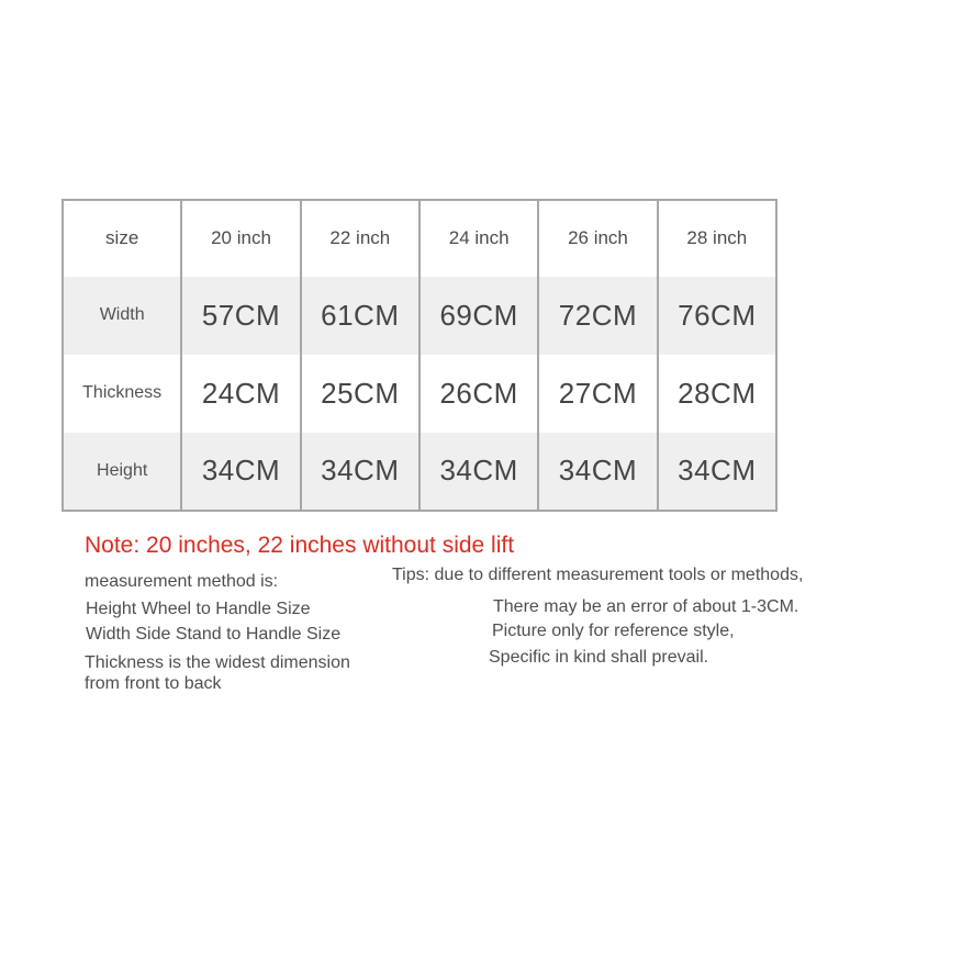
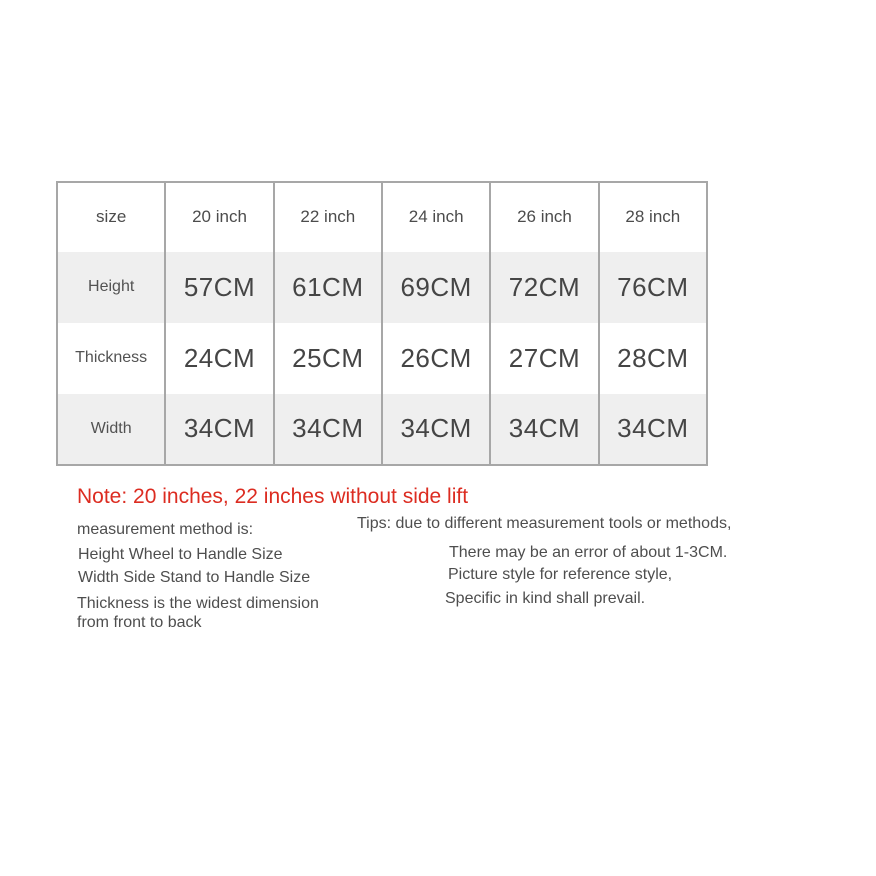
  size	20 inch	22 inch	24 inch	26 inch	28 inch
- Width	57CM	61CM	69CM	72CM	76CM
+ Height	57CM	61CM	69CM	72CM	76CM
  Thickness	24CM	25CM	26CM	27CM	28CM
- Height	34CM	34CM	34CM	34CM	34CM
+ Width	34CM	34CM	34CM	34CM	34CM
  Note: 20 inches, 22 inches without side lift
  measurement method is:
  Height Wheel to Handle Size
  Width Side Stand to Handle Size
  Thickness is the widest dimension from front to back
  Tips: due to different measurement tools or methods,
  There may be an error of about 1-3CM.
- Picture only for reference style,
+ Picture style for reference style,
  Specific in kind shall prevail.
